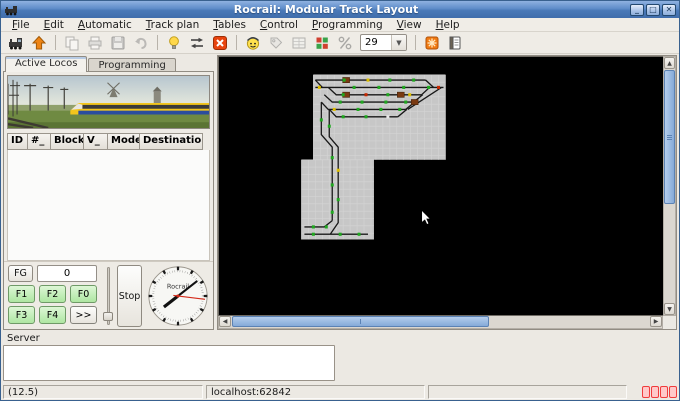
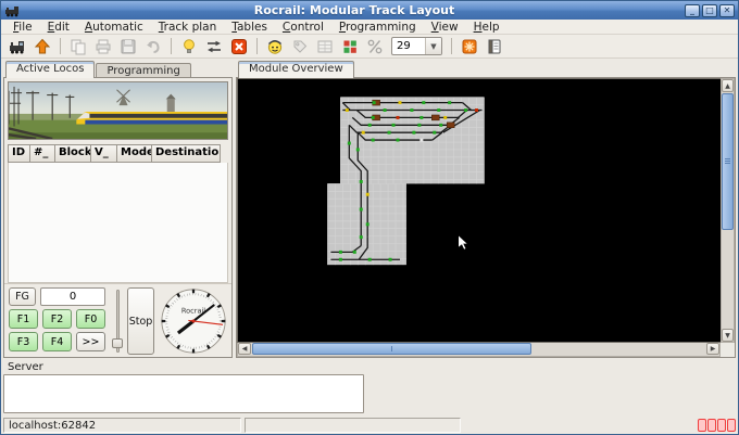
  Rocrail: Modular Track Layout
  _
  □
  ✕
  File
  Edit
  Automatic
  Track plan
  Tables
  Control
  Programming
  View
  Help
  29
  ▼
  Active Locos
  Programming
  ID
  #_
  Block
  V_
  Mode
  Destinatio
  FG
  0
  F1
  F2
  F0
  F3
  F4
  >>
  Stop
  Rocrail
+ Module Overview
  Server
- (12.5)
  localhost:62842
